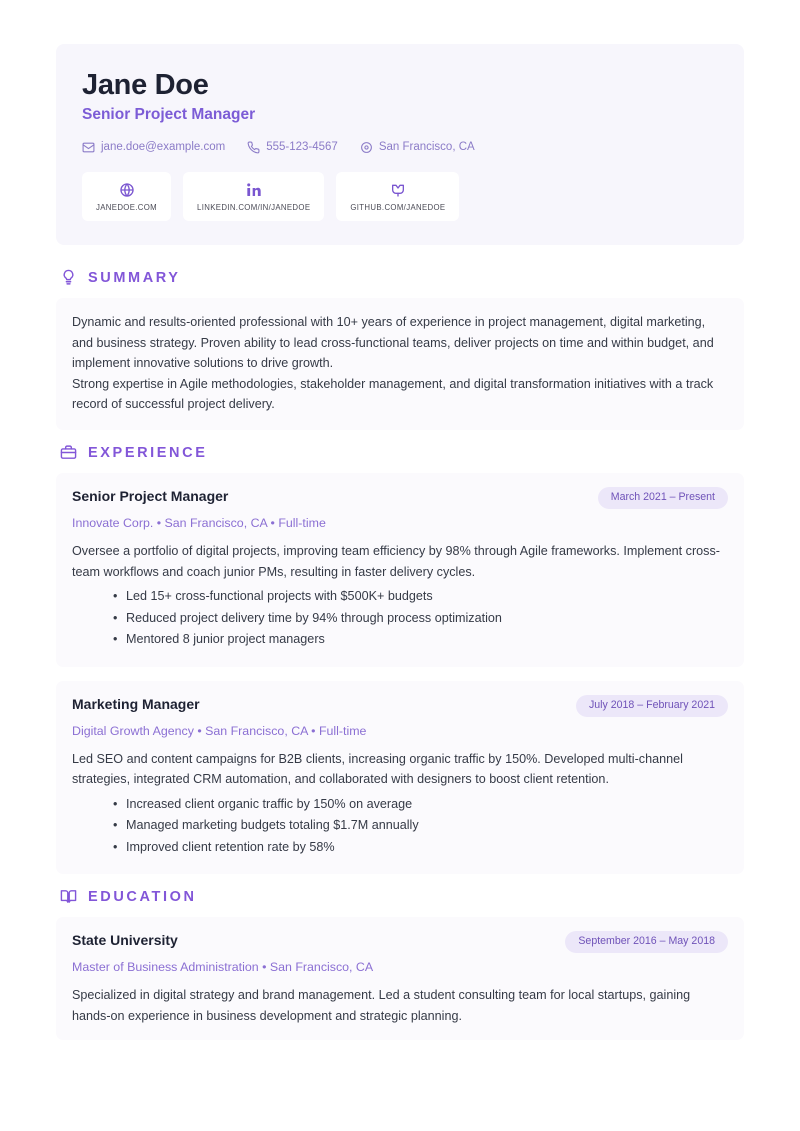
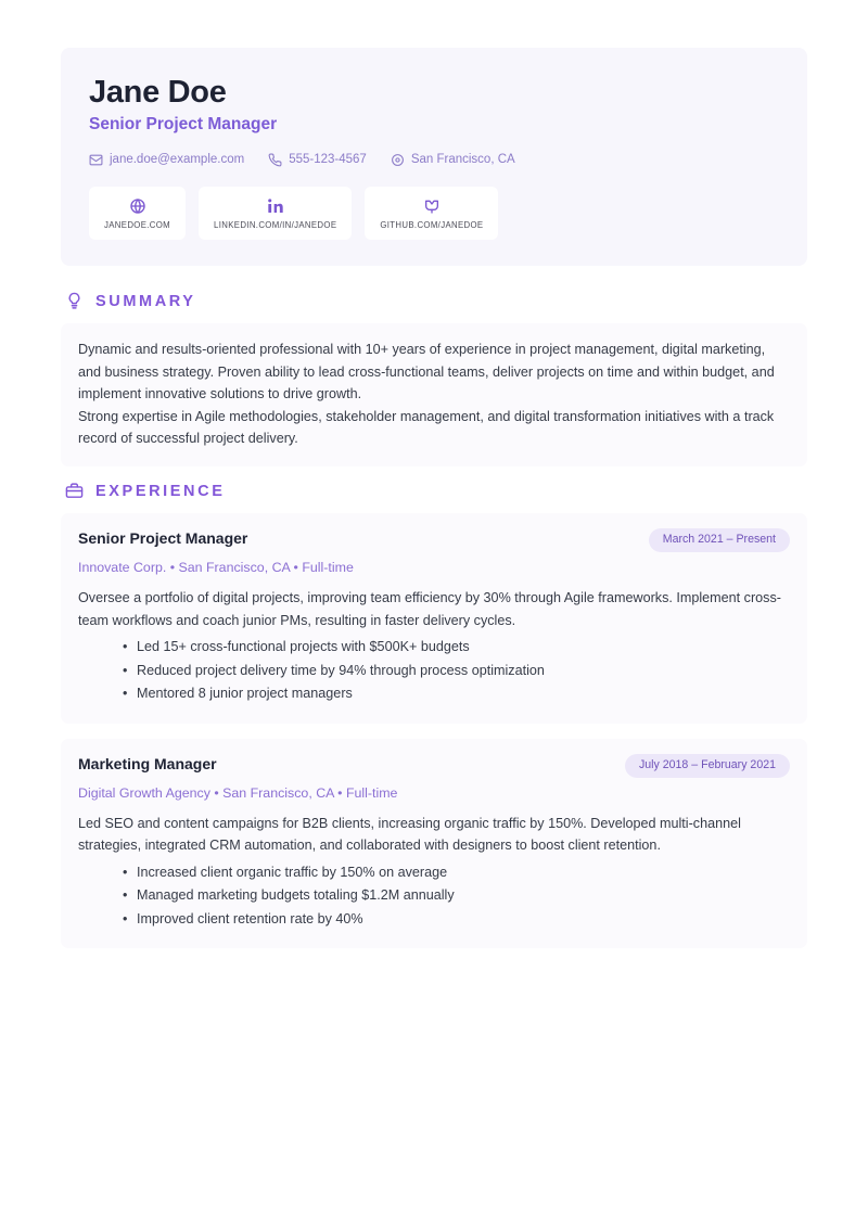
  Jane Doe
  Senior Project Manager
  jane.doe@example.com
  555-123-4567
  San Francisco, CA
  JANEDOE.COM
  LINKEDIN.COM/IN/JANEDOE
  GITHUB.COM/JANEDOE
  SUMMARY
  Dynamic and results-oriented professional with 10+ years of experience in project management, digital marketing, and business strategy. Proven ability to lead cross-functional teams, deliver projects on time and within budget, and implement innovative solutions to drive growth.
  Strong expertise in Agile methodologies, stakeholder management, and digital transformation initiatives with a track record of successful project delivery.
  EXPERIENCE
  Senior Project Manager
  March 2021 – Present
  Innovate Corp. • San Francisco, CA • Full-time
- Oversee a portfolio of digital projects, improving team efficiency by 98% through Agile frameworks. Implement cross-team workflows and coach junior PMs, resulting in faster delivery cycles.
+ Oversee a portfolio of digital projects, improving team efficiency by 30% through Agile frameworks. Implement cross-team workflows and coach junior PMs, resulting in faster delivery cycles.
  Led 15+ cross-functional projects with $500K+ budgets
  Reduced project delivery time by 94% through process optimization
  Mentored 8 junior project managers
  Marketing Manager
  July 2018 – February 2021
  Digital Growth Agency • San Francisco, CA • Full-time
  Led SEO and content campaigns for B2B clients, increasing organic traffic by 150%. Developed multi-channel strategies, integrated CRM automation, and collaborated with designers to boost client retention.
  Increased client organic traffic by 150% on average
- Managed marketing budgets totaling $1.7M annually
+ Managed marketing budgets totaling $1.2M annually
- Improved client retention rate by 58%
+ Improved client retention rate by 40%
- EDUCATION
- State University
- September 2016 – May 2018
- Master of Business Administration • San Francisco, CA
- Specialized in digital strategy and brand management. Led a student consulting team for local startups, gaining hands-on experience in business development and strategic planning.
